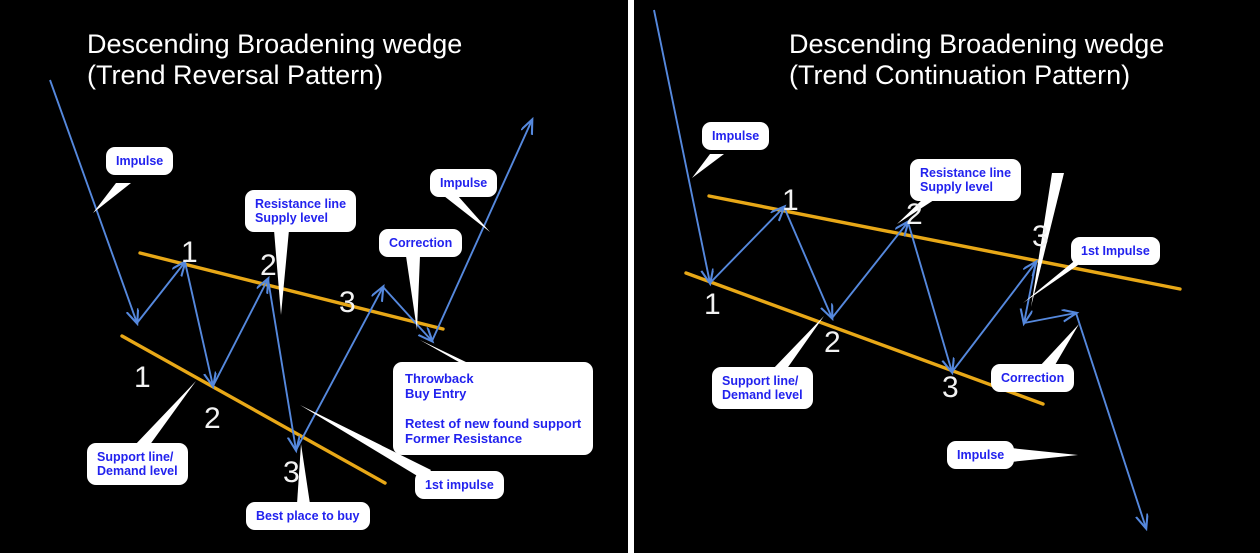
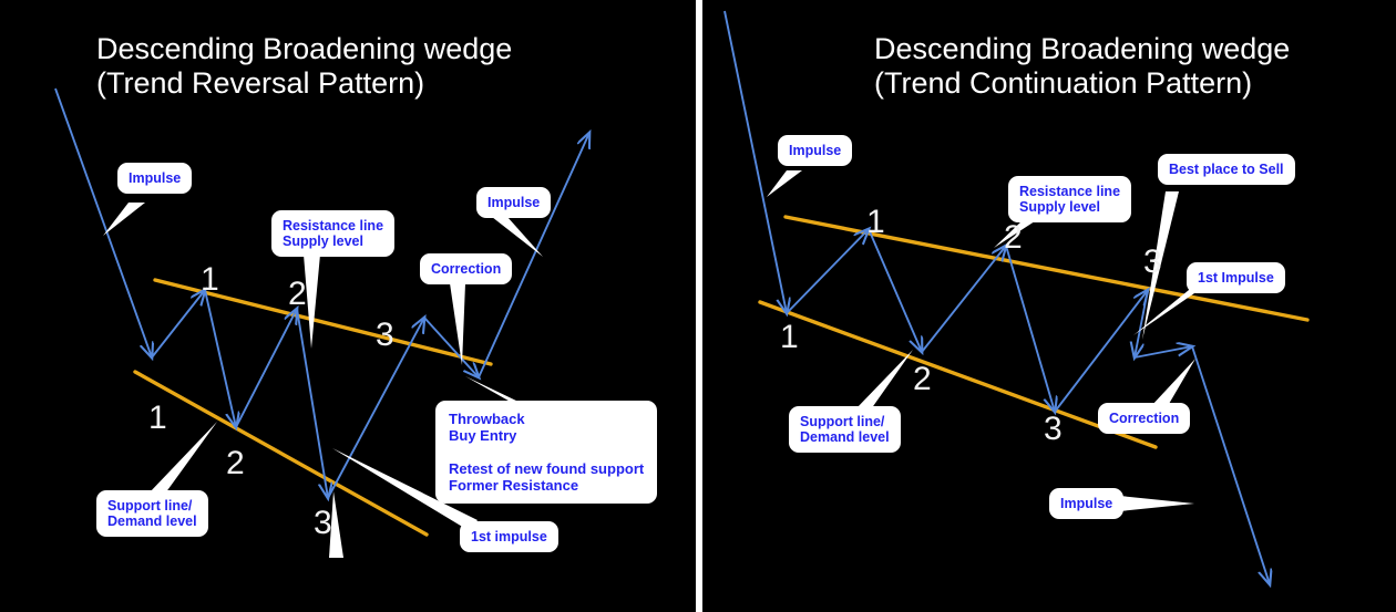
  Descending Broadening wedge
  (Trend Reversal Pattern)
  1
  2
  3
  1
  2
  3
  Impulse
  Resistance line
  Supply level
  Correction
  Impulse
  Support line/
  Demand level
  Throwback
  Buy Entry
  Retest of new found support
  Former Resistance
- Best place to buy
  1st impulse
  Descending Broadening wedge
  (Trend Continuation Pattern)
  1
  2
  3
  1
  2
  3
  Impulse
  Resistance line
  Supply level
+ Best place to Sell
  1st Impulse
  Support line/
  Demand level
  Correction
  Impulse
